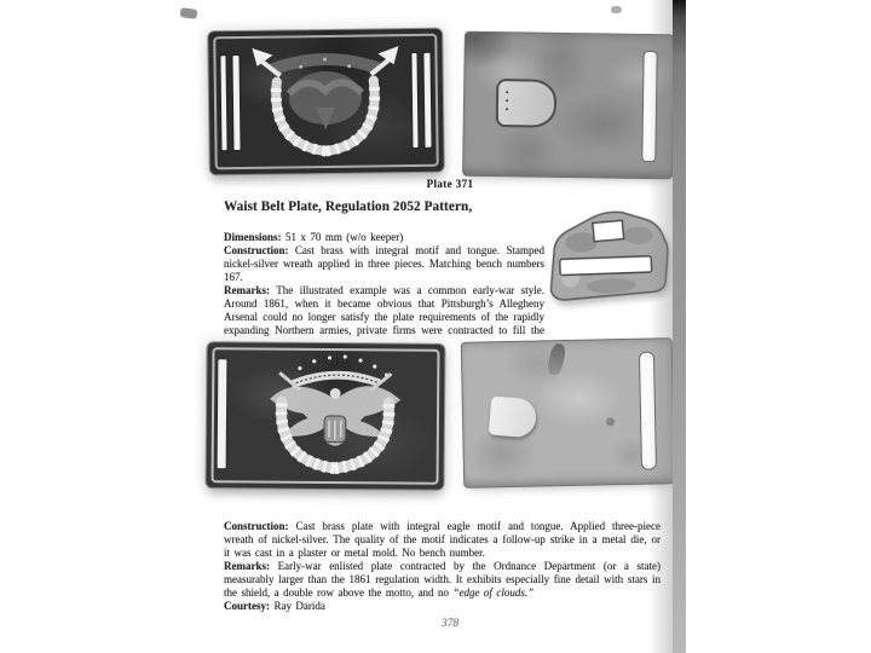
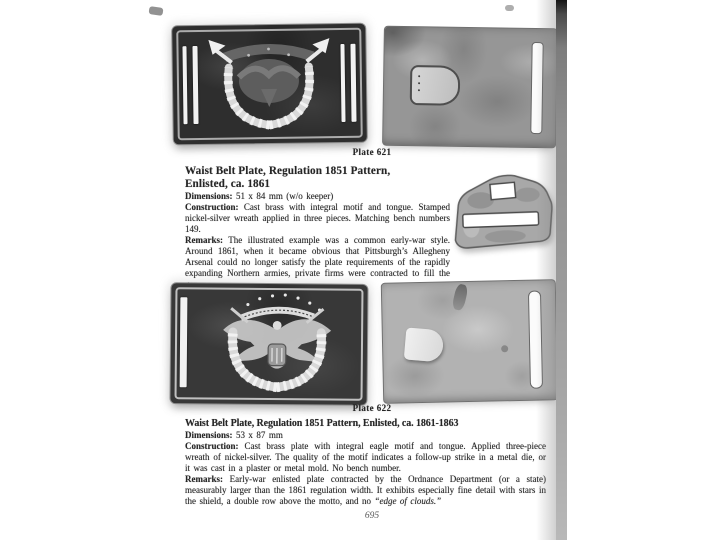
- Plate 371
+ Plate 621
- Waist Belt Plate, Regulation 2052 Pattern,
+ Waist Belt Plate, Regulation 1851 Pattern,
+ Enlisted, ca. 1861
- Dimensions: 51 x 70 mm (w/o keeper)
+ Dimensions: 51 x 84 mm (w/o keeper)
- Construction: Cast brass with integral motif and tongue. Stamped nickel-silver wreath applied in three pieces. Matching bench numbers 167.
+ Construction: Cast brass with integral motif and tongue. Stamped nickel-silver wreath applied in three pieces. Matching bench numbers 149.
  Remarks: The illustrated example was a common early-war style. Around 1861, when it became obvious that Pittsburgh’s Allegheny Arsenal could no longer satisfy the plate requirements of the rapidly expanding Northern armies, private firms were contracted to fill the
+ Plate 622
+ Waist Belt Plate, Regulation 1851 Pattern, Enlisted, ca. 1861-1863
+ Dimensions: 53 x 87 mm
  Construction: Cast brass plate with integral eagle motif and tongue. Applied three-pi wreath of nickel-silver. The quality of the motif indicates a follow-up strike in a metal die, it was cast in a plaster or metal mold. No bench number.
  Remarks: Early-war enlisted plate contracted by the Ordnance Department (or a sta measurably larger than the 1861 regulation width. It exhibits especially fine detail with stars the shield, a double row above the motto, and no “edge of clouds.”
- Courtesy: Ray Darida
- 378
+ 695
